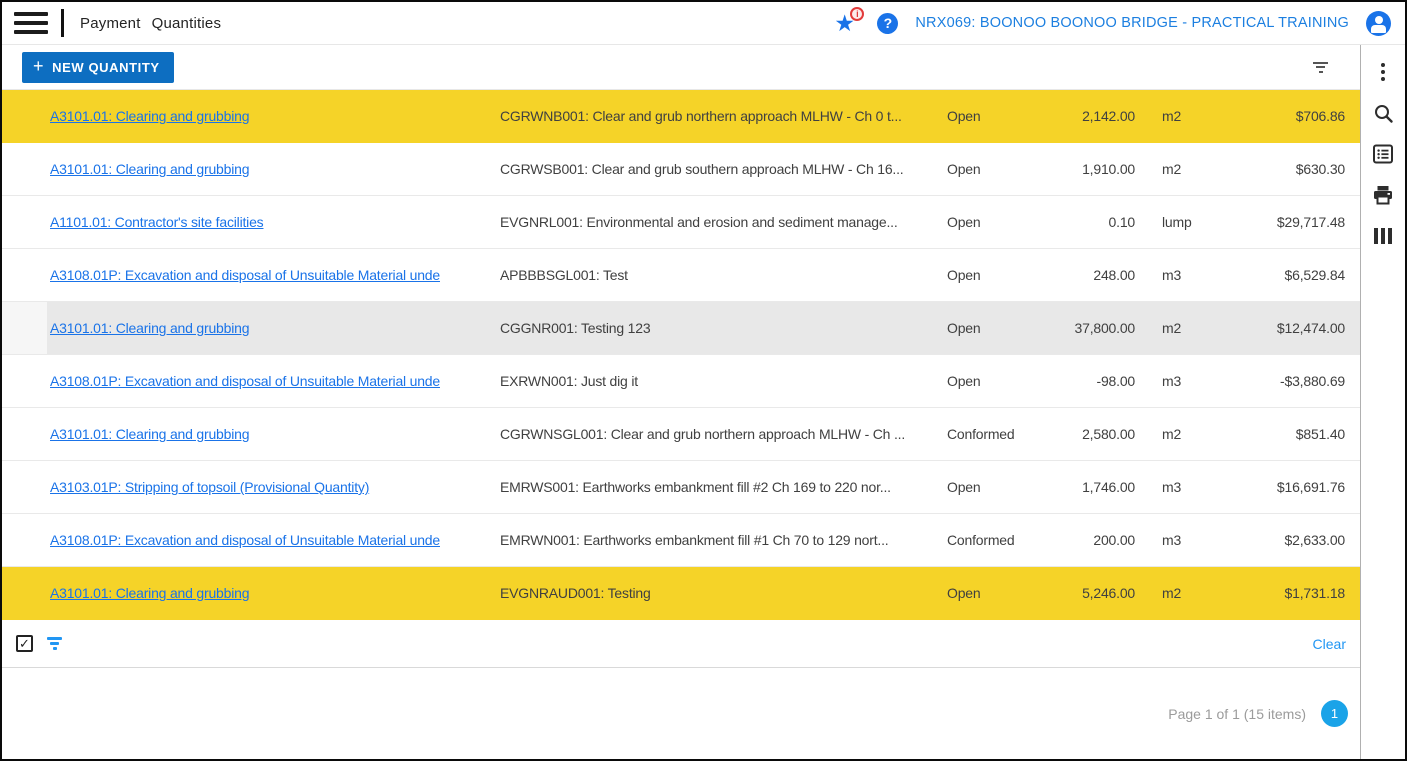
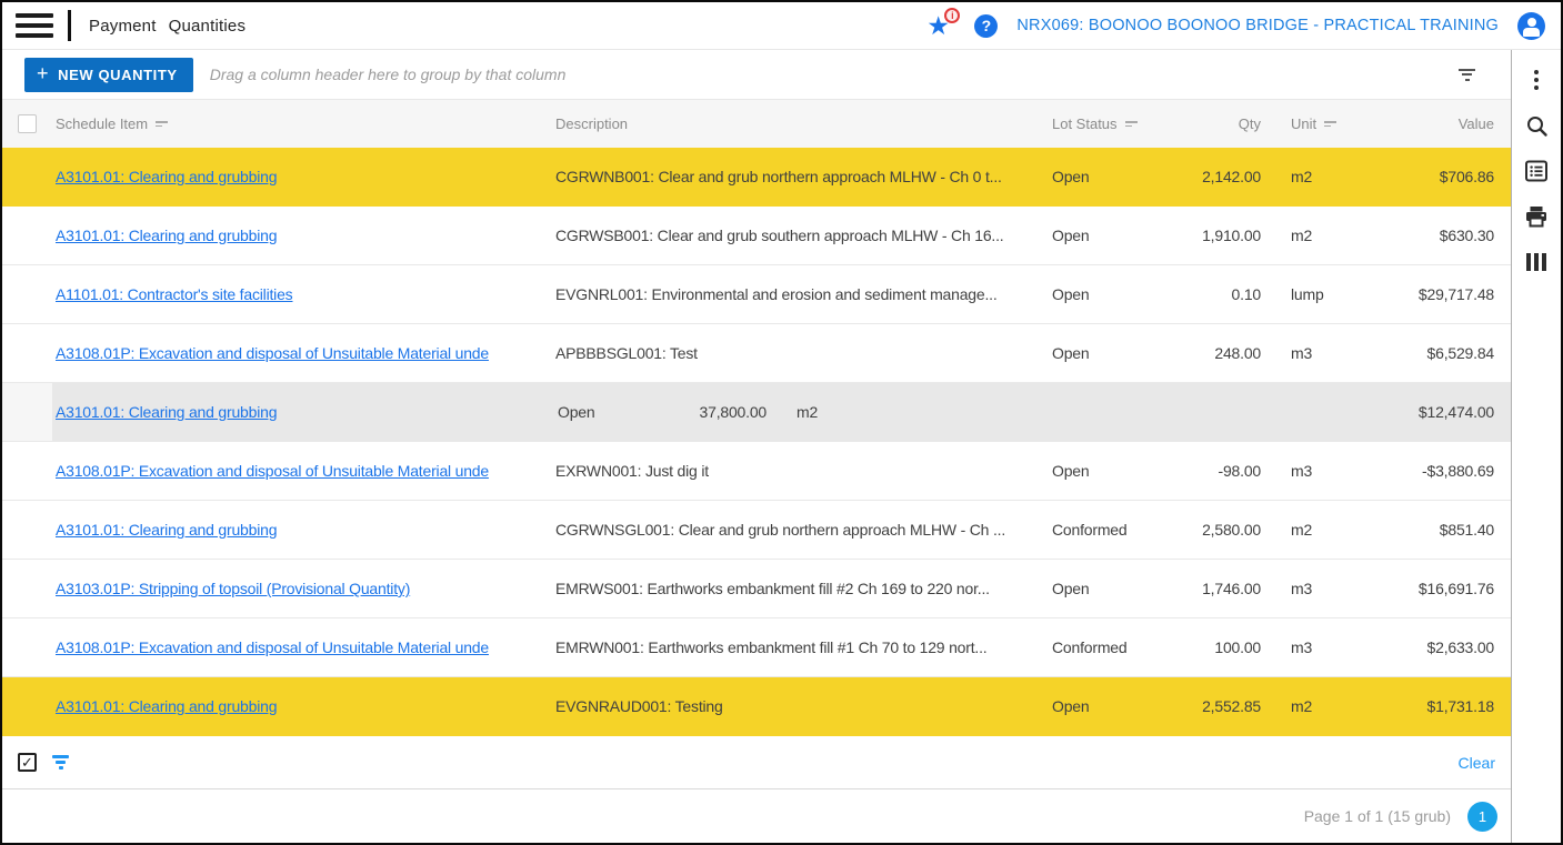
  Payment
  Quantities
  ★
  i
  ?
  NRX069: BOONOO BOONOO BRIDGE - PRACTICAL TRAINING
  +
  NEW QUANTITY
+ Drag a column header here to group by that column
+ Schedule Item
+ Description
+ Lot Status
+ Qty
+ Unit
+ Value
  A3101.01: Clearing and grubbing
  CGRWNB001: Clear and grub northern approach MLHW - Ch 0 t...
  Open
  2,142.00
  m2
  $706.86
  A3101.01: Clearing and grubbing
  CGRWSB001: Clear and grub southern approach MLHW - Ch 16...
  Open
  1,910.00
  m2
  $630.30
  A1101.01: Contractor's site facilities
  EVGNRL001: Environmental and erosion and sediment manage...
  Open
  0.10
  lump
  $29,717.48
  A3108.01P: Excavation and disposal of Unsuitable Material unde
  APBBBSGL001: Test
  Open
  248.00
  m3
  $6,529.84
  A3101.01: Clearing and grubbing
- CGGNR001: Testing 123
  Open
  37,800.00
  m2
  $12,474.00
  A3108.01P: Excavation and disposal of Unsuitable Material unde
  EXRWN001: Just dig it
  Open
  -98.00
  m3
  -$3,880.69
  A3101.01: Clearing and grubbing
  CGRWNSGL001: Clear and grub northern approach MLHW - Ch ...
  Conformed
  2,580.00
  m2
  $851.40
  A3103.01P: Stripping of topsoil (Provisional Quantity)
  EMRWS001: Earthworks embankment fill #2 Ch 169 to 220 nor...
  Open
  1,746.00
  m3
  $16,691.76
  A3108.01P: Excavation and disposal of Unsuitable Material unde
  EMRWN001: Earthworks embankment fill #1 Ch 70 to 129 nort...
  Conformed
- 200.00
+ 100.00
  m3
  $2,633.00
  A3101.01: Clearing and grubbing
  EVGNRAUD001: Testing
  Open
- 5,246.00
+ 2,552.85
  m2
  $1,731.18
  ✓
  Clear
- Page 1 of 1 (15 items)
+ Page 1 of 1 (15 grub)
  1
